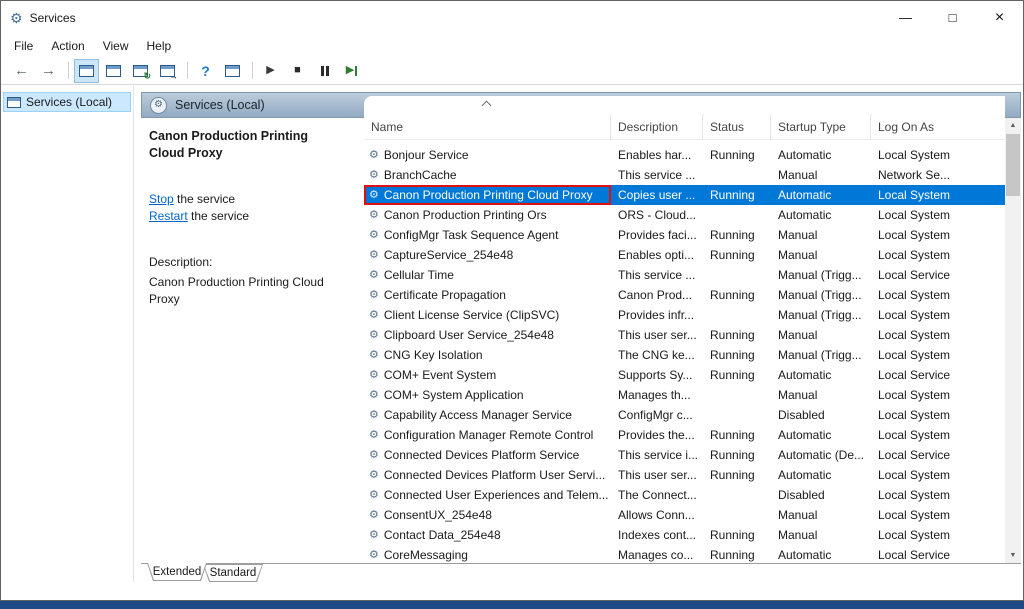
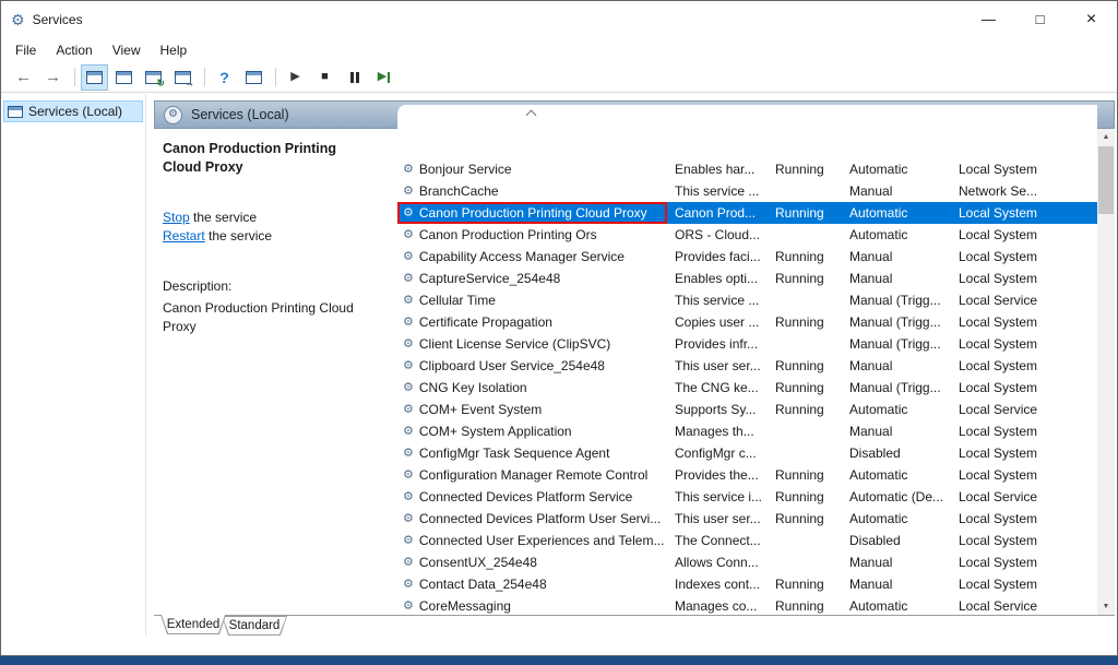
  ⚙
  Services
  —
  □
  ×
  File
  Action
  View
  Help
  ←
  →
  ↻
  →
  ?
  ▶
  ■
  ▶
  Services (Local)
  ⚙
  Services (Local)
  Canon Production Printing Cloud Proxy
  Stop the service
  Restart the service
  Description:
  Canon Production Printing Cloud Proxy
- Name
- Description
- Status
- Startup Type
- Log On As
  ⚙
  Bonjour Service
  Enables har...
  Running
  Automatic
  Local System
  ⚙
  BranchCache
  This service ...
  Manual
  Network Se...
  ⚙
  Canon Production Printing Cloud Proxy
- Copies user ...
+ Canon Prod...
  Running
  Automatic
  Local System
  ⚙
  Canon Production Printing Ors
  ORS - Cloud...
  Automatic
  Local System
  ⚙
- ConfigMgr Task Sequence Agent
+ Capability Access Manager Service
  Provides faci...
  Running
  Manual
  Local System
  ⚙
  CaptureService_254e48
  Enables opti...
  Running
  Manual
  Local System
  ⚙
  Cellular Time
  This service ...
  Manual (Trigg...
  Local Service
  ⚙
  Certificate Propagation
- Canon Prod...
+ Copies user ...
  Running
  Manual (Trigg...
  Local System
  ⚙
  Client License Service (ClipSVC)
  Provides infr...
  Manual (Trigg...
  Local System
  ⚙
  Clipboard User Service_254e48
  This user ser...
  Running
  Manual
  Local System
  ⚙
  CNG Key Isolation
  The CNG ke...
  Running
  Manual (Trigg...
  Local System
  ⚙
  COM+ Event System
  Supports Sy...
  Running
  Automatic
  Local Service
  ⚙
  COM+ System Application
  Manages th...
  Manual
  Local System
  ⚙
- Capability Access Manager Service
+ ConfigMgr Task Sequence Agent
  ConfigMgr c...
  Disabled
  Local System
  ⚙
  Configuration Manager Remote Control
  Provides the...
  Running
  Automatic
  Local System
  ⚙
  Connected Devices Platform Service
  This service i...
  Running
  Automatic (De...
  Local Service
  ⚙
  Connected Devices Platform User Servi...
  This user ser...
  Running
  Automatic
  Local System
  ⚙
  Connected User Experiences and Telem...
  The Connect...
  Disabled
  Local System
  ⚙
  ConsentUX_254e48
  Allows Conn...
  Manual
  Local System
  ⚙
  Contact Data_254e48
  Indexes cont...
  Running
  Manual
  Local System
  ⚙
  CoreMessaging
  Manages co...
  Running
  Automatic
  Local Service
  Extended
  Standard
